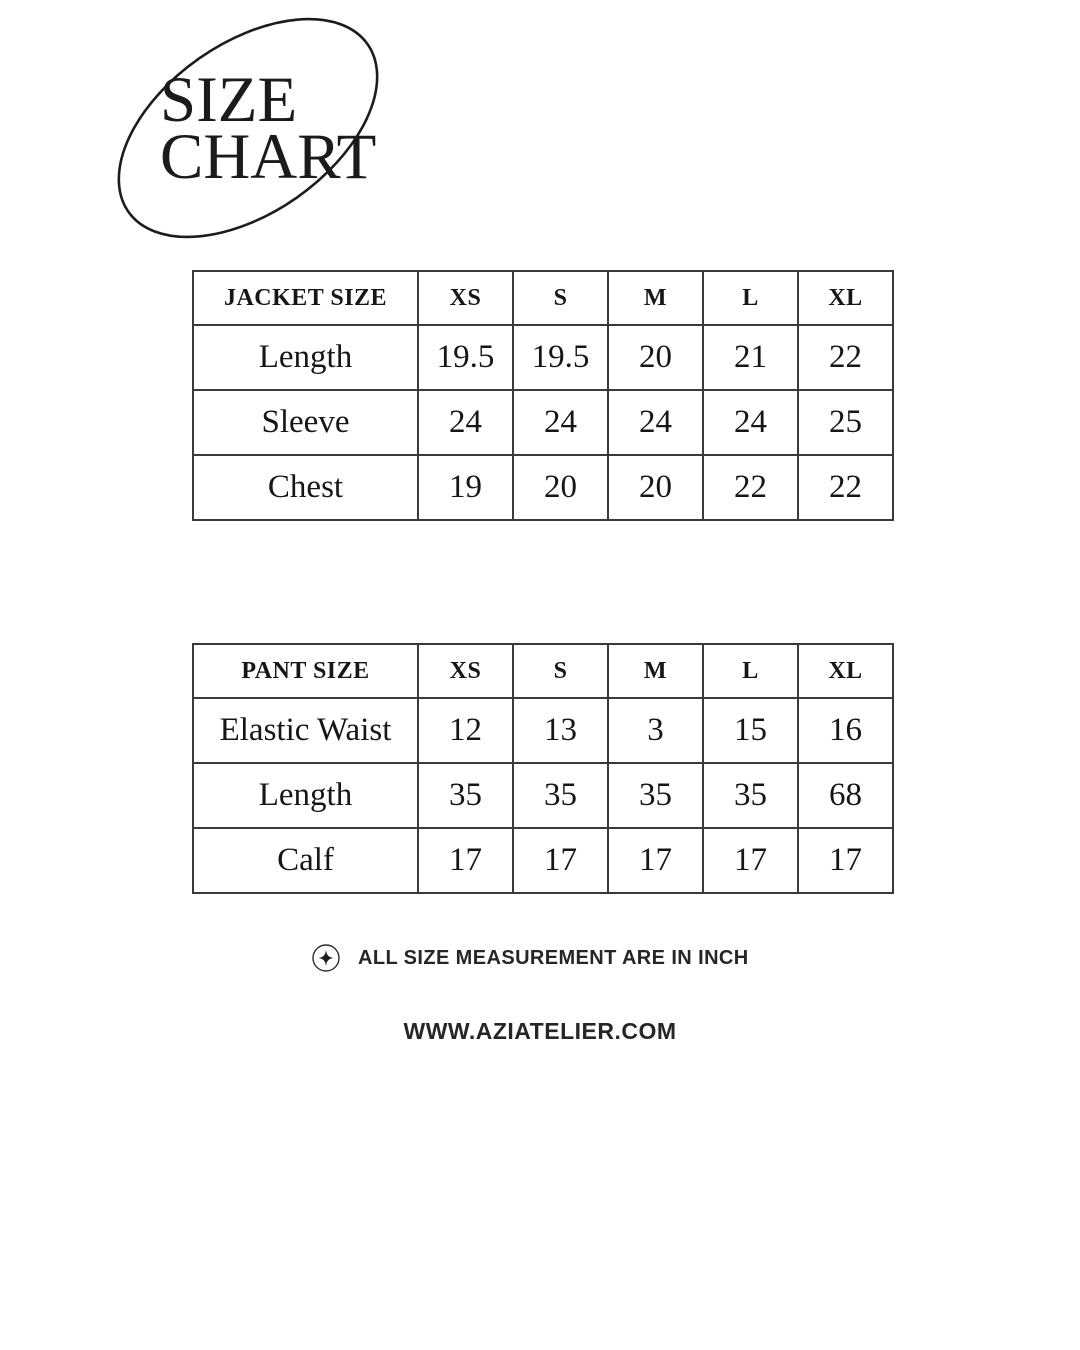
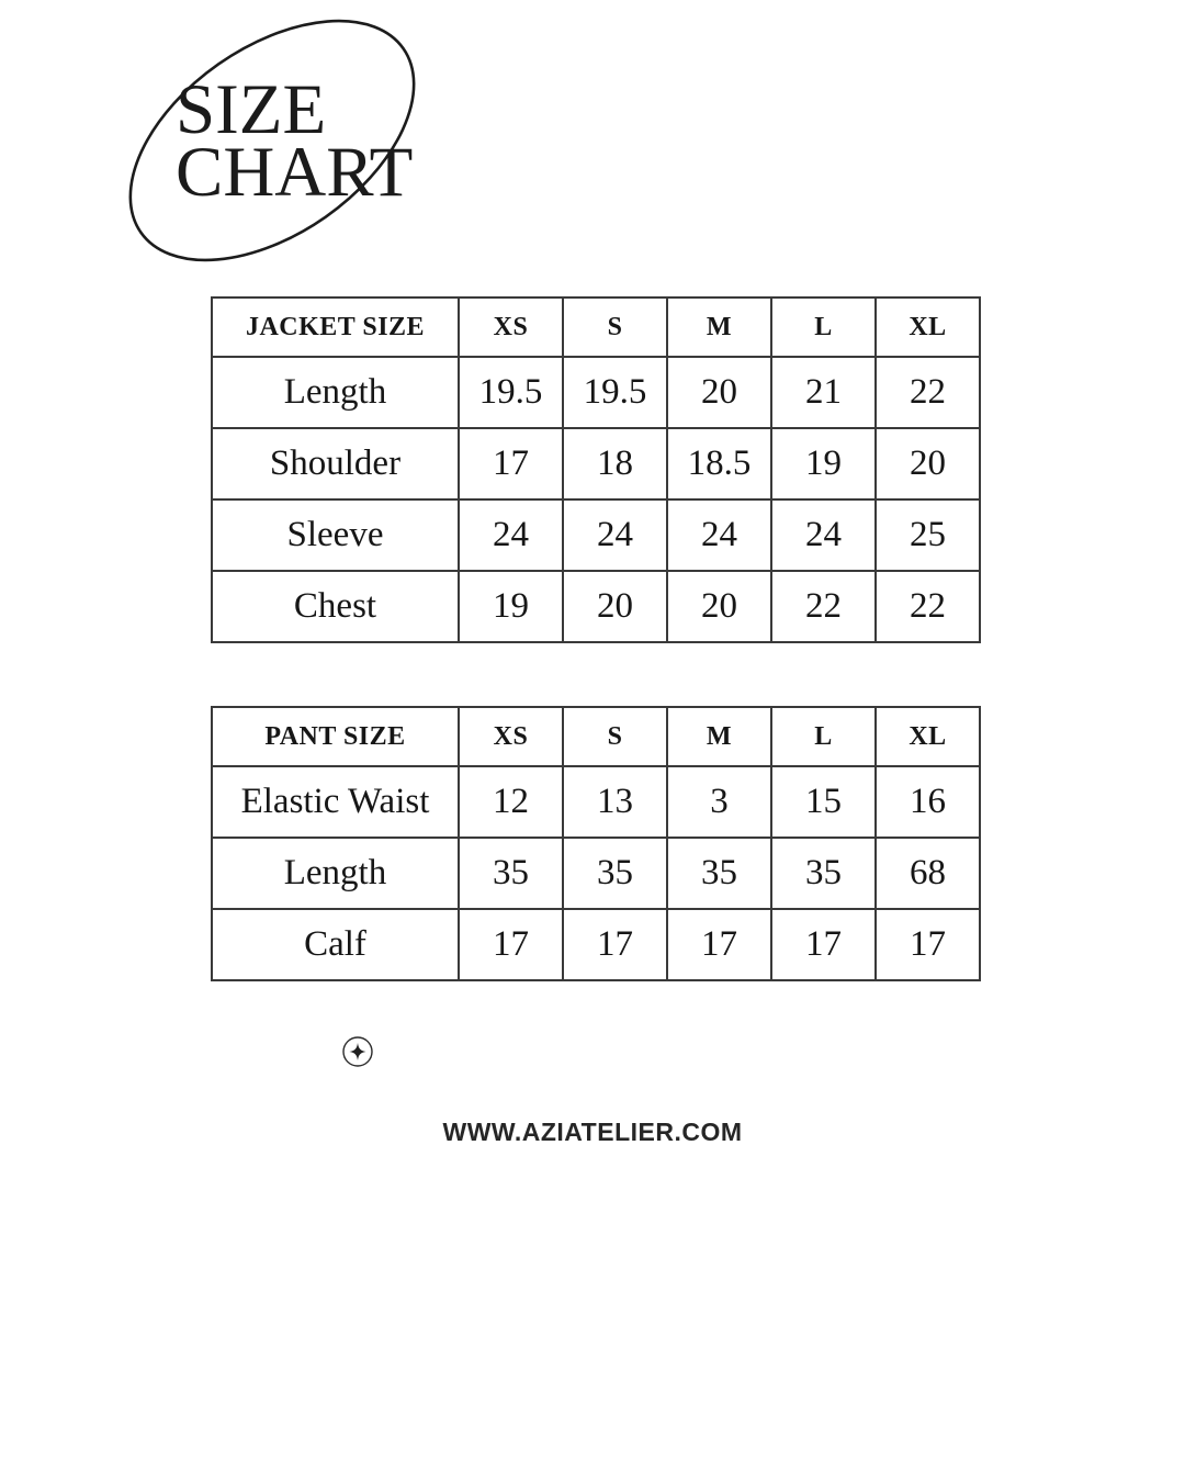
  SIZE
  CHART
  JACKET SIZE	XS	S	M	L	XL
  Length	19.5	19.5	20	21	22
+ Shoulder	17	18	18.5	19	20
  Sleeve	24	24	24	24	25
  Chest	19	20	20	22	22
  PANT SIZE	XS	S	M	L	XL
  Elastic Waist	12	13	3	15	16
  Length	35	35	35	35	68
  Calf	17	17	17	17	17
- ALL SIZE MEASUREMENT ARE IN INCH
  WWW.AZIATELIER.COM
